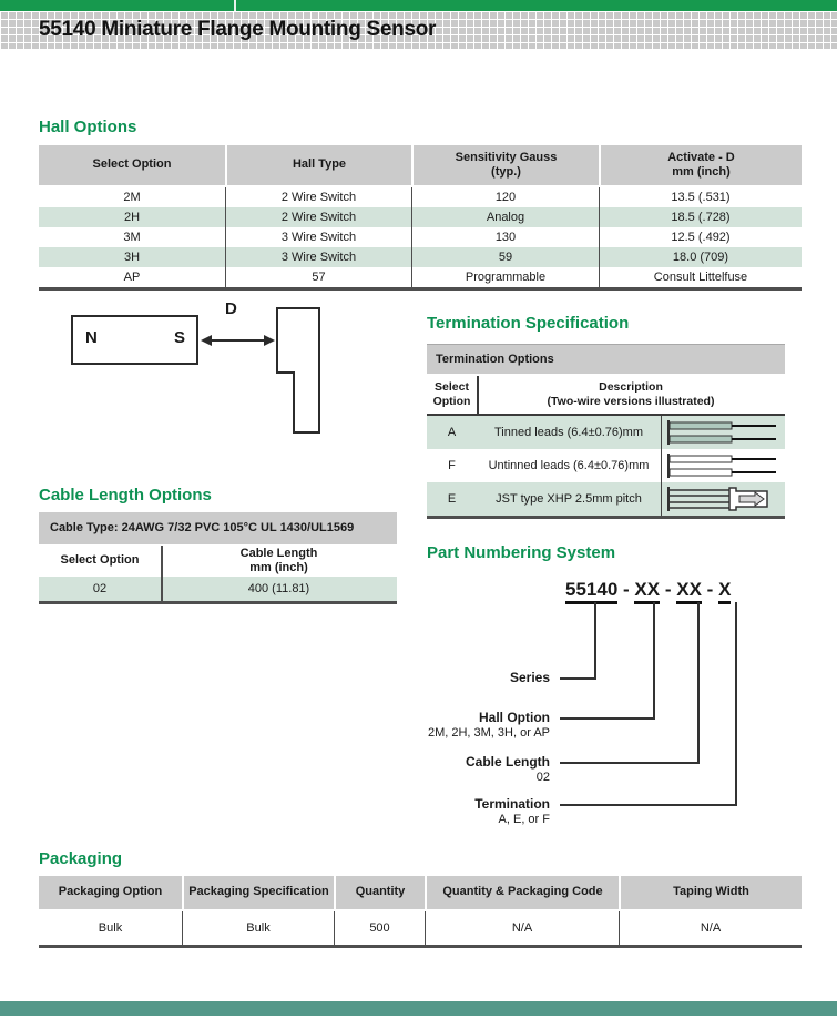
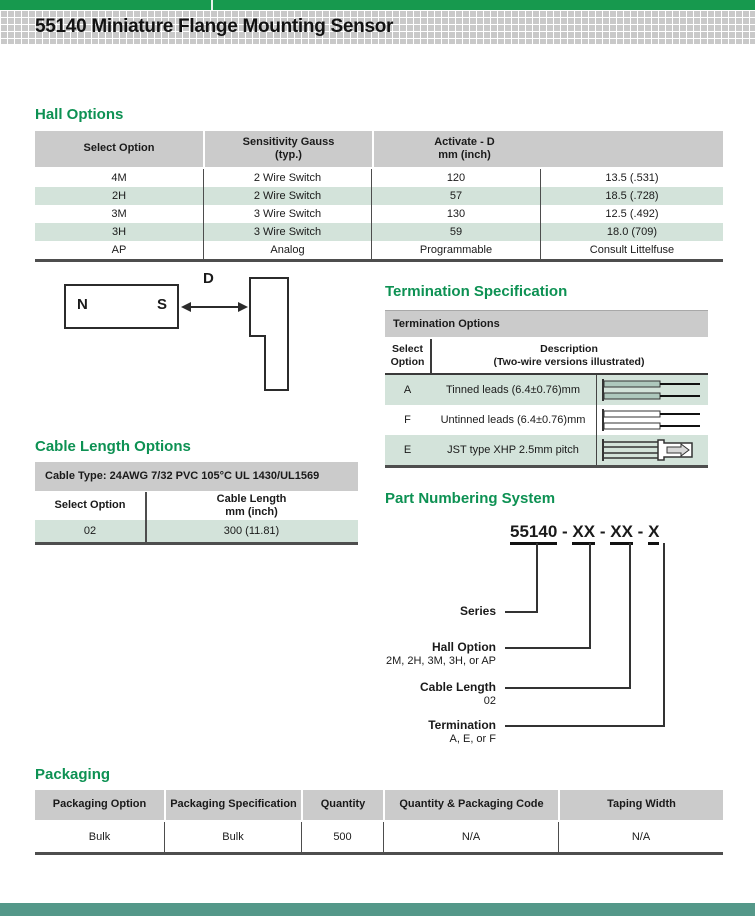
  55140 Miniature Flange Mounting Sensor
  Hall Options
  Select Option
- Hall Type
  Sensitivity Gauss
  (typ.)
  Activate - D
  mm (inch)
- 2M
+ 4M
  2 Wire Switch
  120
  13.5 (.531)
  2H
  2 Wire Switch
- Analog
+ 57
  18.5 (.728)
  3M
  3 Wire Switch
  130
  12.5 (.492)
  3H
  3 Wire Switch
  59
  18.0 (709)
  AP
- 57
+ Analog
  Programmable
  Consult Littelfuse
  N
  S
  D
  Cable Length Options
  Cable Type: 24AWG 7/32 PVC 105°C UL 1430/UL1569
  Select Option
  Cable Length
  mm (inch)
  02
- 400 (11.81)
+ 300 (11.81)
  Termination Specification
  Termination Options
  Select
  Option
  Description
  (Two-wire versions illustrated)
  A
  Tinned leads (6.4±0.76)mm
  F
  Untinned leads (6.4±0.76)mm
  E
  JST type XHP 2.5mm pitch
  Part Numbering System
  55140 - XX - XX - X
  Series
  Hall Option
  2M, 2H, 3M, 3H, or AP
  Cable Length
  02
  Termination
  A, E, or F
  Packaging
  Packaging Option
  Packaging Specification
  Quantity
  Quantity & Packaging Code
  Taping Width
  Bulk
  Bulk
  500
  N/A
  N/A
